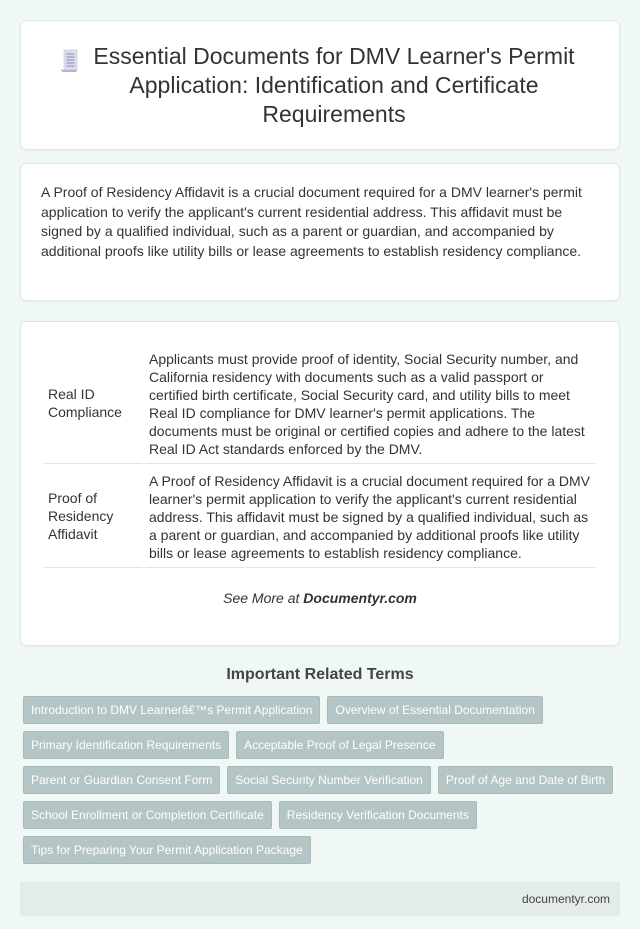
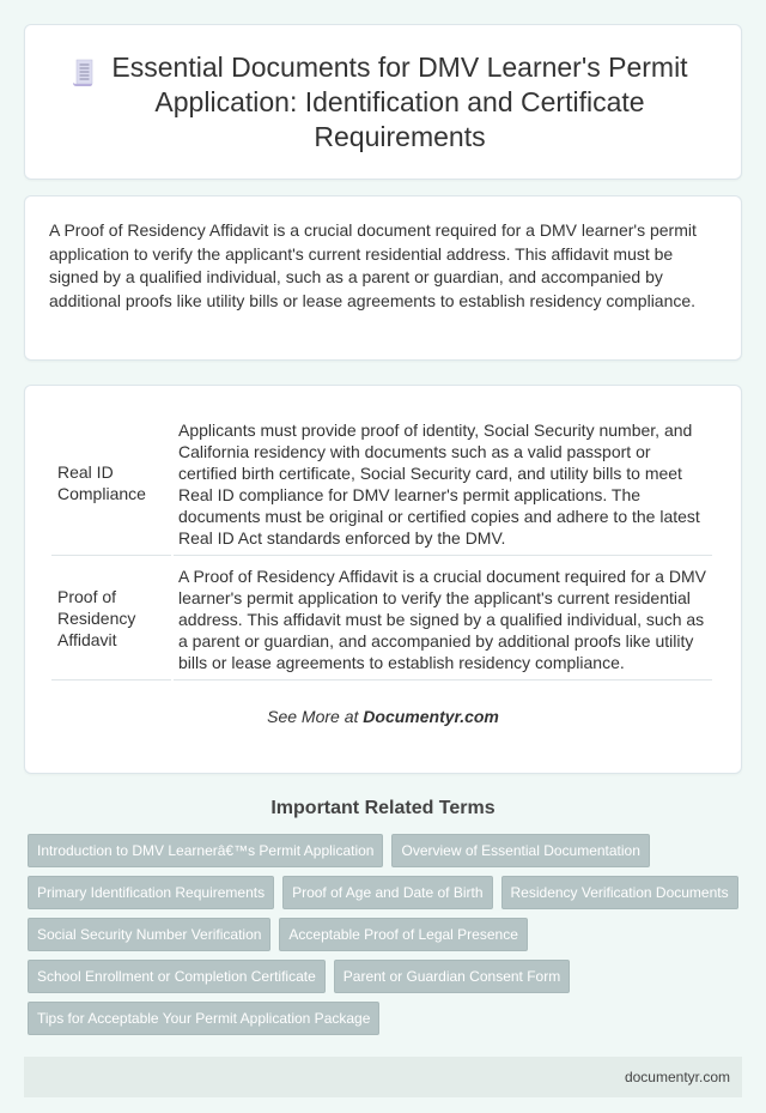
  Essential Documents for DMV Learner's Permit Application: Identification and Certificate Requirements
  A Proof of Residency Affidavit is a crucial document required for a DMV learner's permit application to verify the applicant's current residential address. This affidavit must be signed by a qualified individual, such as a parent or guardian, and accompanied by additional proofs like utility bills or lease agreements to establish residency compliance.
  Real ID Compliance	Applicants must provide proof of identity, Social Security number, and California residency with documents such as a valid passport or certified birth certificate, Social Security card, and utility bills to meet Real ID compliance for DMV learner's permit applications. The documents must be original or certified copies and adhere to the latest Real ID Act standards enforced by the DMV.
  Proof of Residency Affidavit	A Proof of Residency Affidavit is a crucial document required for a DMV learner's permit application to verify the applicant's current residential address. This affidavit must be signed by a qualified individual, such as a parent or guardian, and accompanied by additional proofs like utility bills or lease agreements to establish residency compliance.
  See More at Documentyr.com
  Important Related Terms
  Introduction to DMV Learnerâ€™s Permit Application
  Overview of Essential Documentation
  Primary Identification Requirements
- Acceptable Proof of Legal Presence
+ Proof of Age and Date of Birth
- Parent or Guardian Consent Form
+ Residency Verification Documents
  Social Security Number Verification
- Proof of Age and Date of Birth
+ Acceptable Proof of Legal Presence
  School Enrollment or Completion Certificate
- Residency Verification Documents
+ Parent or Guardian Consent Form
- Tips for Preparing Your Permit Application Package
+ Tips for Acceptable Your Permit Application Package
  documentyr.com
